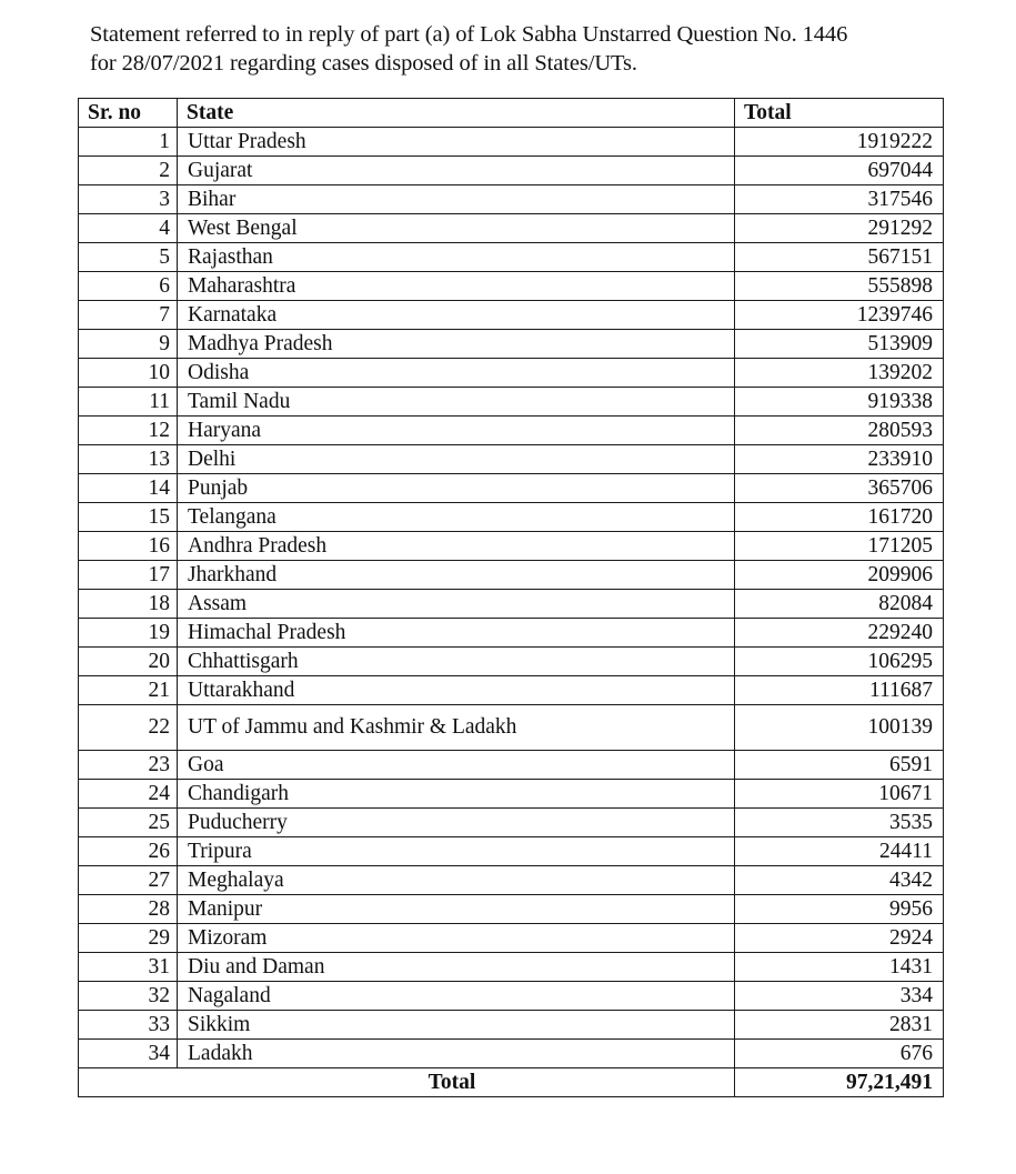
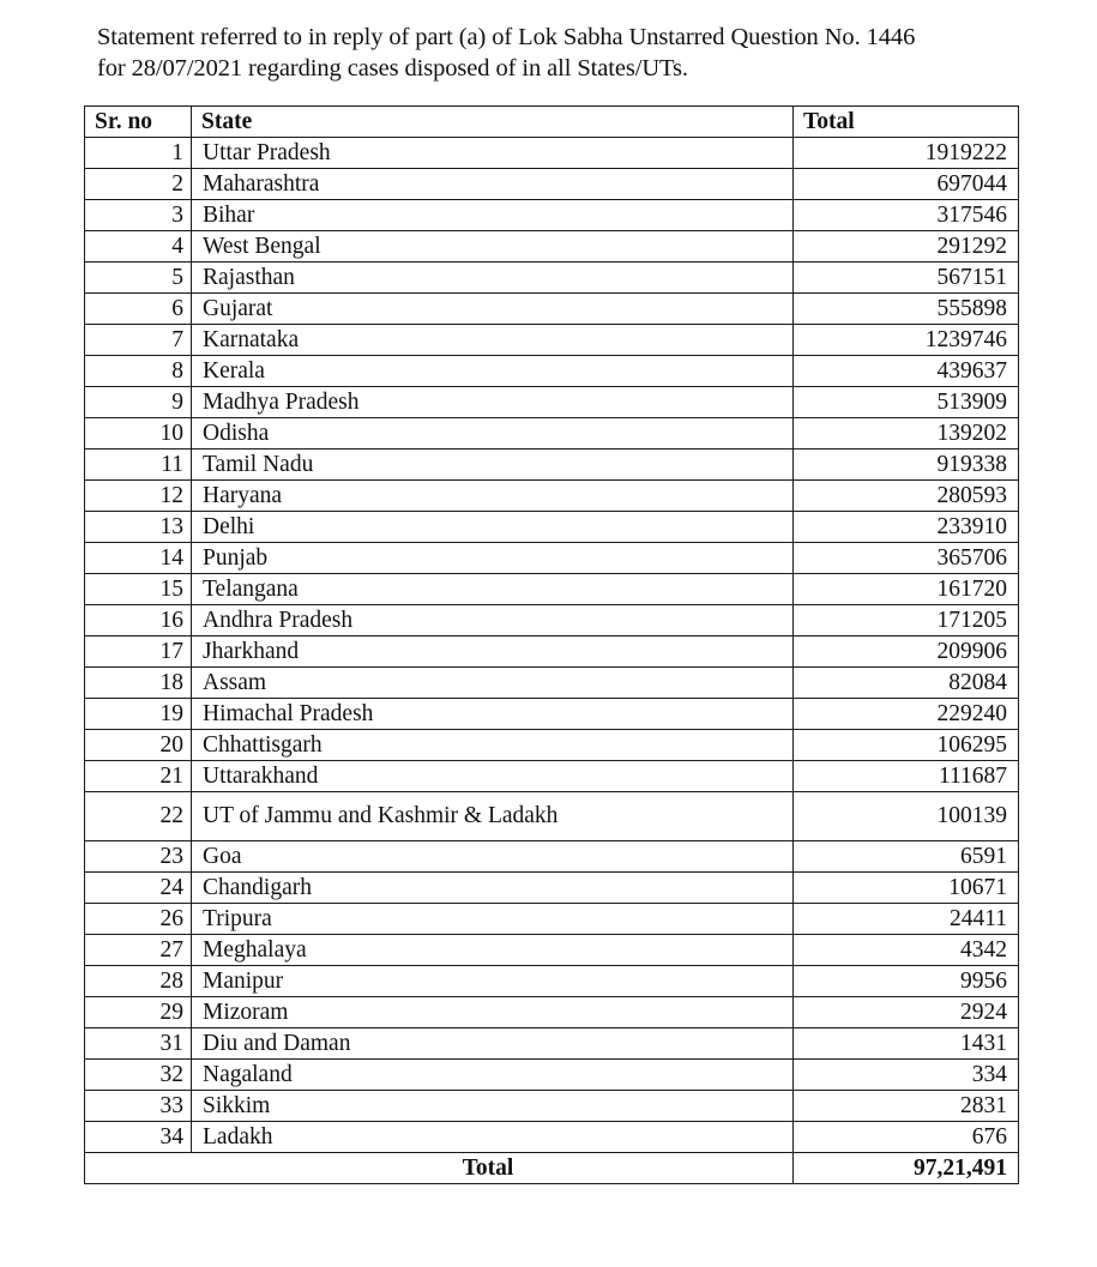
  Statement referred to in reply of part (a) of Lok Sabha Unstarred Question No. 1446
  for 28/07/2021 regarding cases disposed of in all States/UTs.
  Sr. no	State	Total
  1	Uttar Pradesh	1919222
- 2	Gujarat	697044
+ 2	Maharashtra	697044
  3	Bihar	317546
  4	West Bengal	291292
  5	Rajasthan	567151
- 6	Maharashtra	555898
+ 6	Gujarat	555898
  7	Karnataka	1239746
+ 8	Kerala	439637
  9	Madhya Pradesh	513909
  10	Odisha	139202
  11	Tamil Nadu	919338
  12	Haryana	280593
  13	Delhi	233910
  14	Punjab	365706
  15	Telangana	161720
  16	Andhra Pradesh	171205
  17	Jharkhand	209906
  18	Assam	82084
  19	Himachal Pradesh	229240
  20	Chhattisgarh	106295
  21	Uttarakhand	111687
  22	UT of Jammu and Kashmir & Ladakh	100139
  23	Goa	6591
  24	Chandigarh	10671
- 25	Puducherry	3535
  26	Tripura	24411
  27	Meghalaya	4342
  28	Manipur	9956
  29	Mizoram	2924
  31	Diu and Daman	1431
  32	Nagaland	334
  33	Sikkim	2831
  34	Ladakh	676
  Total	97,21,491
